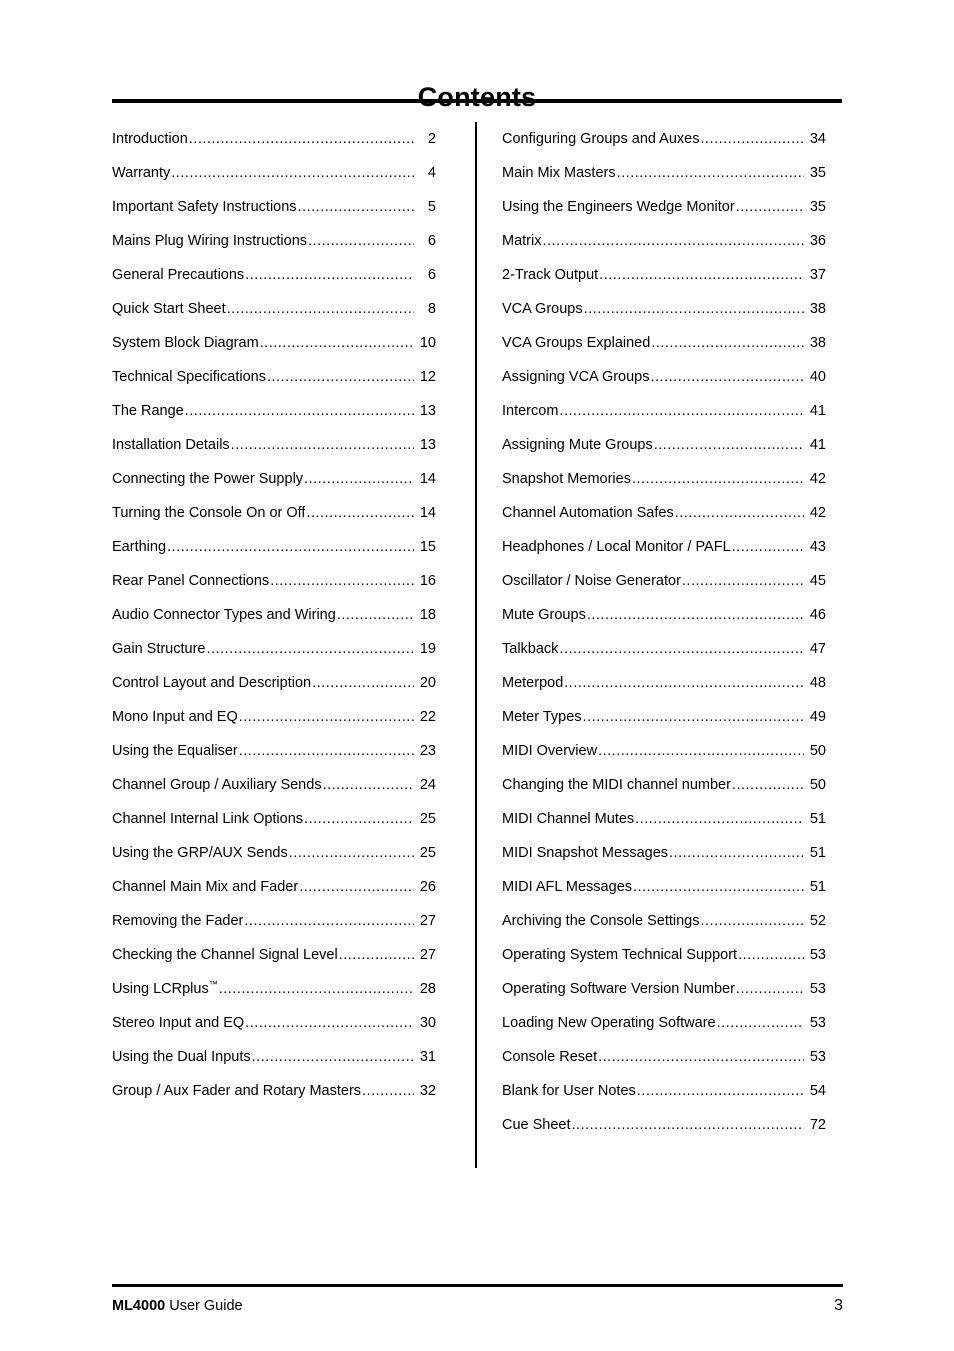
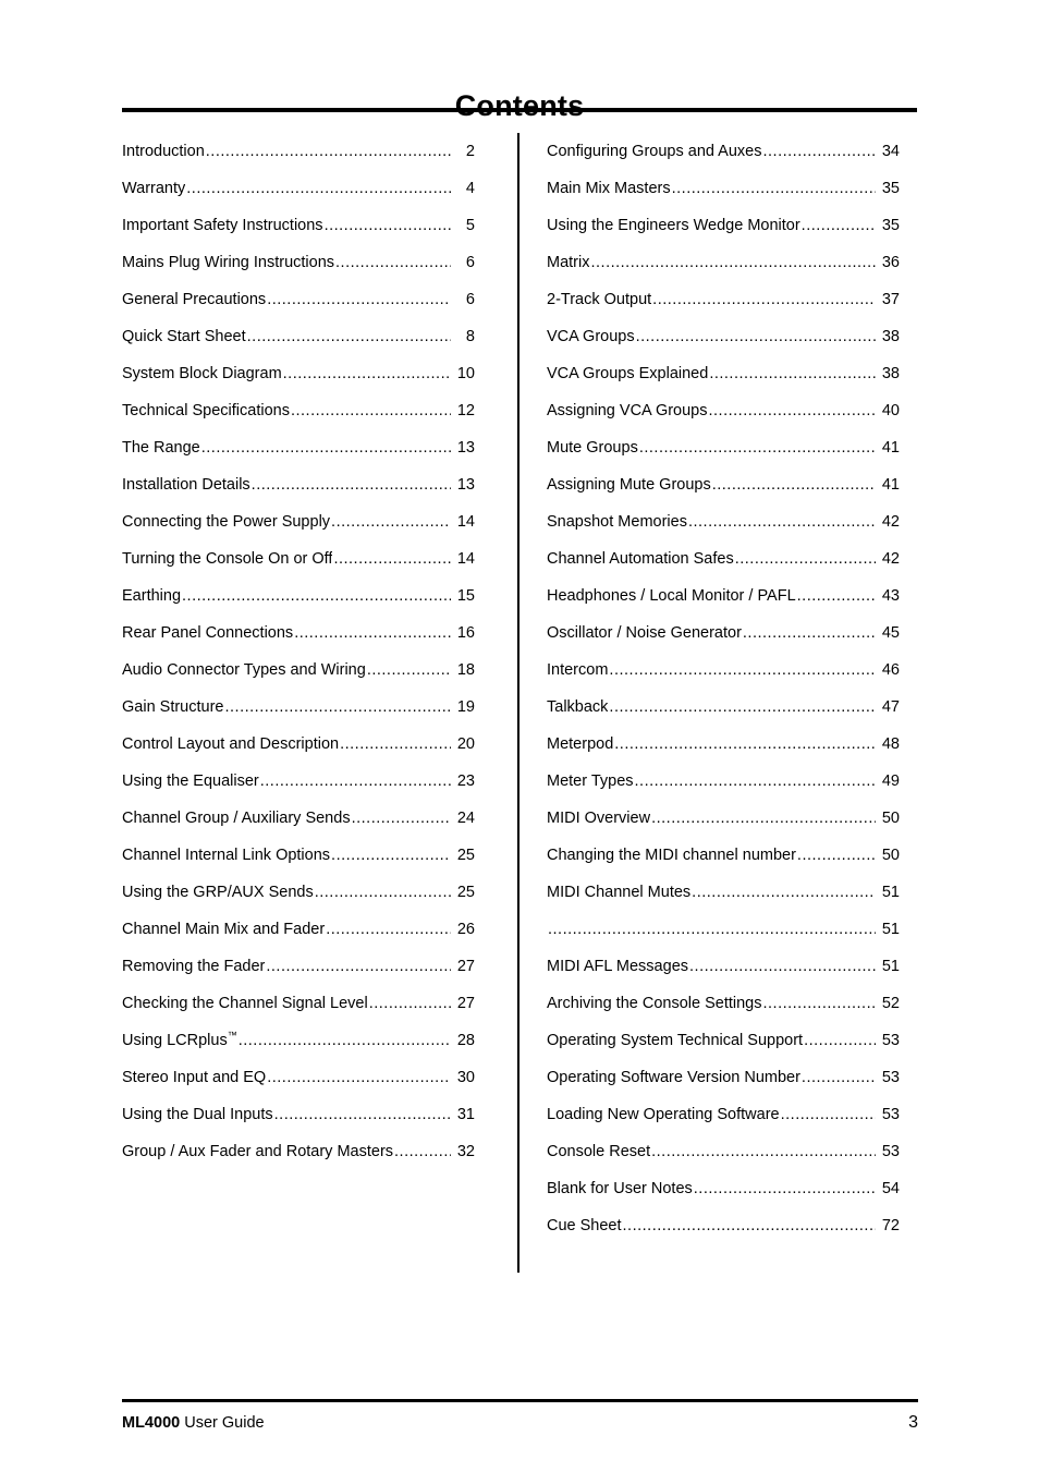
  Contents
  Introduction
  2
  Warranty
  4
  Important Safety Instructions
  5
  Mains Plug Wiring Instructions
  6
  General Precautions
  6
  Quick Start Sheet
  8
  System Block Diagram
  10
  Technical Specifications
  12
  The Range
  13
  Installation Details
  13
  Connecting the Power Supply
  14
  Turning the Console On or Off
  14
  Earthing
  15
  Rear Panel Connections
  16
  Audio Connector Types and Wiring
  18
  Gain Structure
  19
  Control Layout and Description
  20
- Mono Input and EQ
- 22
  Using the Equaliser
  23
  Channel Group / Auxiliary Sends
  24
  Channel Internal Link Options
  25
  Using the GRP/AUX Sends
  25
  Channel Main Mix and Fader
  26
  Removing the Fader
  27
  Checking the Channel Signal Level
  27
  Using LCRplus™
  28
  Stereo Input and EQ
  30
  Using the Dual Inputs
  31
  Group / Aux Fader and Rotary Masters
  32
  Configuring Groups and Auxes
  34
  Main Mix Masters
  35
  Using the Engineers Wedge Monitor
  35
  Matrix
  36
  2-Track Output
  37
  VCA Groups
  38
  VCA Groups Explained
  38
  Assigning VCA Groups
  40
- Intercom
+ Mute Groups
  41
  Assigning Mute Groups
  41
  Snapshot Memories
  42
  Channel Automation Safes
  42
  Headphones / Local Monitor / PAFL
  43
  Oscillator / Noise Generator
  45
- Mute Groups
+ Intercom
  46
  Talkback
  47
  Meterpod
  48
  Meter Types
  49
  MIDI Overview
  50
  Changing the MIDI channel number
  50
  MIDI Channel Mutes
  51
- MIDI Snapshot Messages
  51
  MIDI AFL Messages
  51
  Archiving the Console Settings
  52
  Operating System Technical Support
  53
  Operating Software Version Number
  53
  Loading New Operating Software
  53
  Console Reset
  53
  Blank for User Notes
  54
  Cue Sheet
  72
  ML4000 User Guide
  3
